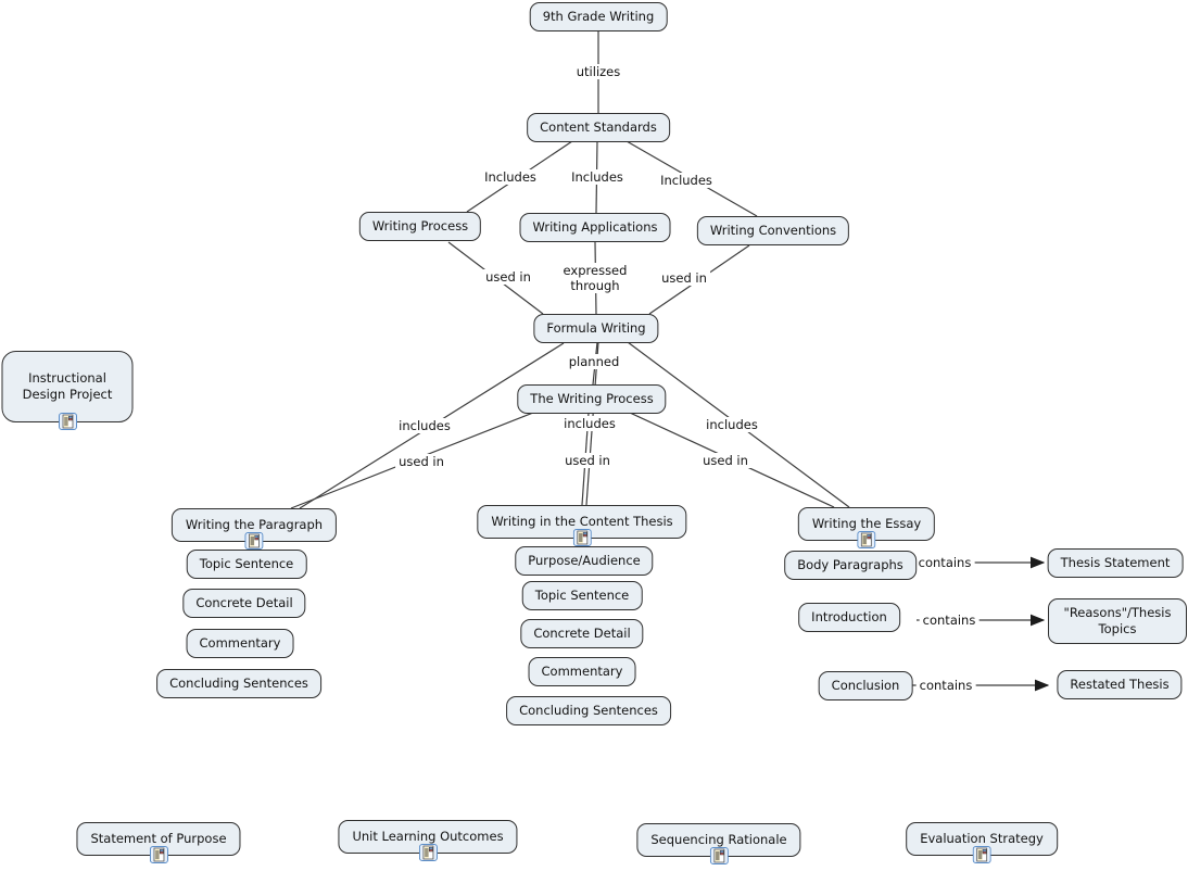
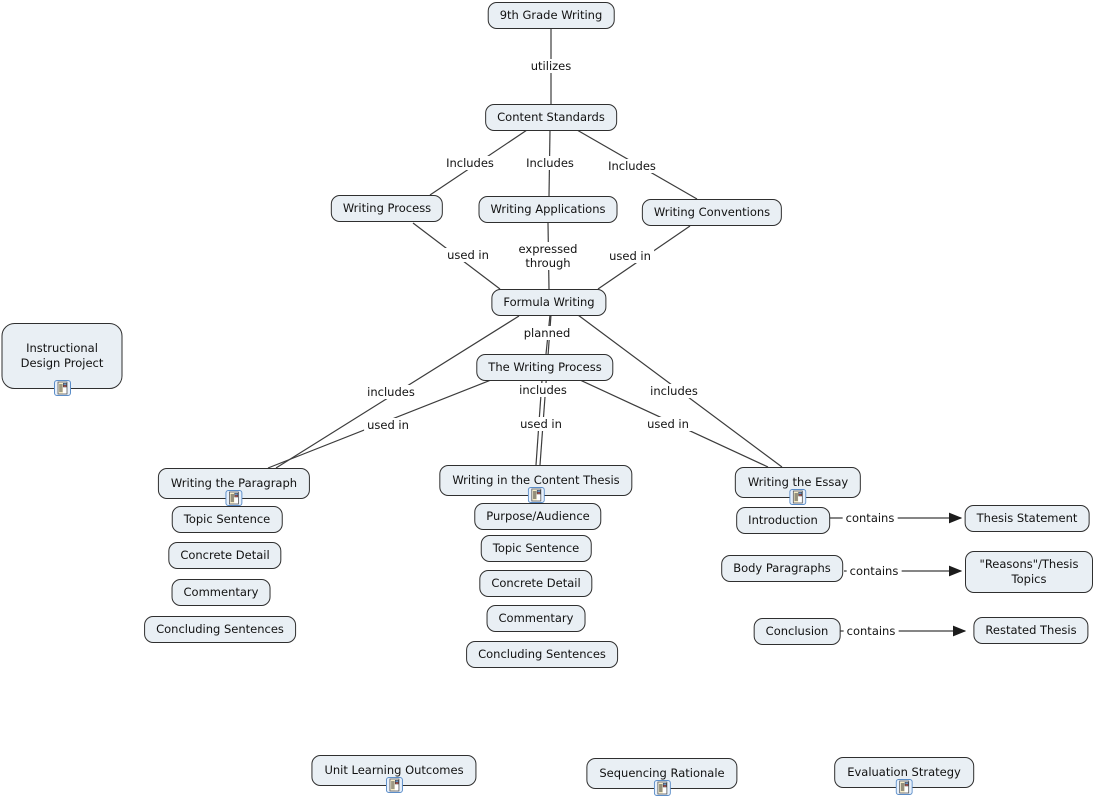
  utilizes
  Includes
  Includes
  Includes
  used in
  expressed through
  used in
  planned
  includes
  includes
  includes
  used in
  used in
  used in
  contains
  contains
  contains
  9th Grade Writing
  Content Standards
  Writing Process
  Writing Applications
  Writing Conventions
  Formula Writing
  The Writing Process
  Writing the Paragraph
  Writing in the Content Thesis
  Writing the Essay
  Topic Sentence
  Concrete Detail
  Commentary
  Concluding Sentences
  Purpose/Audience
  Topic Sentence
  Concrete Detail
  Commentary
  Concluding Sentences
- Body Paragraphs
+ Introduction
  Thesis Statement
- Introduction
+ Body Paragraphs
  "Reasons"/Thesis Topics
  Conclusion
  Restated Thesis
  Instructional Design Project
- Statement of Purpose
  Unit Learning Outcomes
  Sequencing Rationale
  Evaluation Strategy
